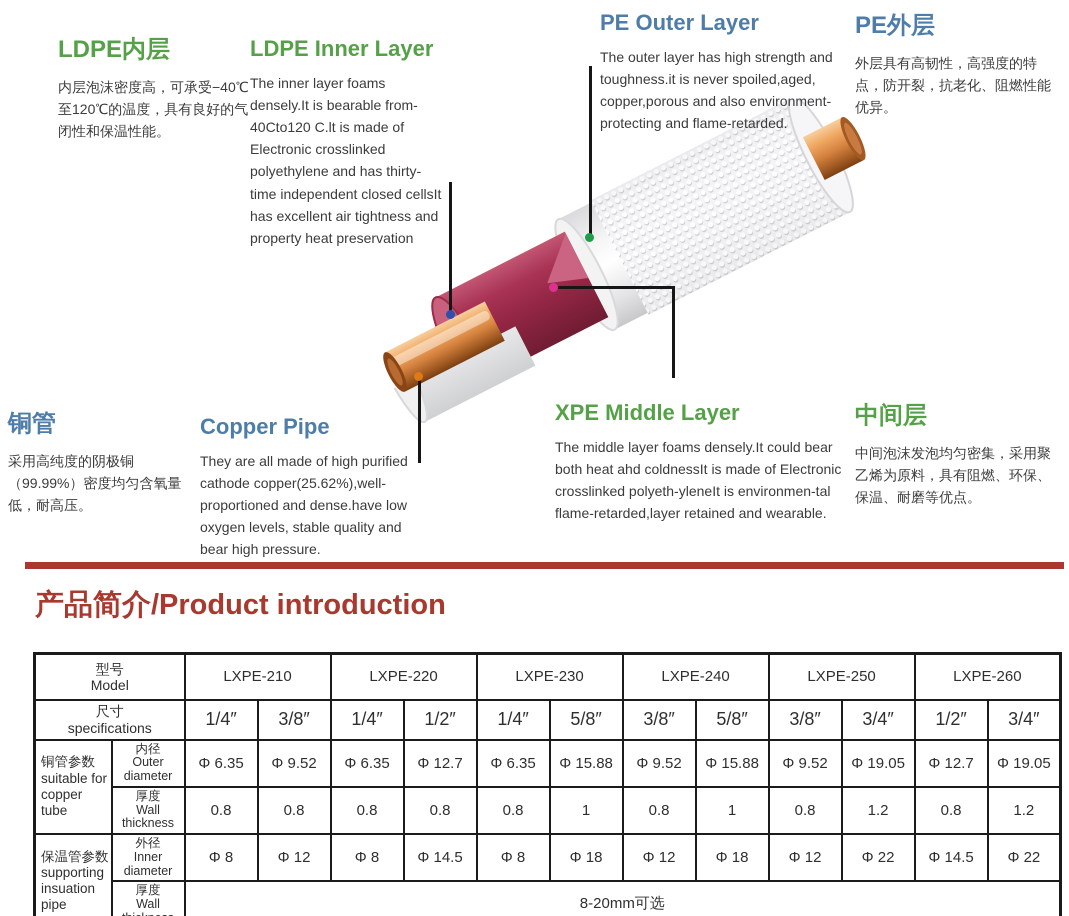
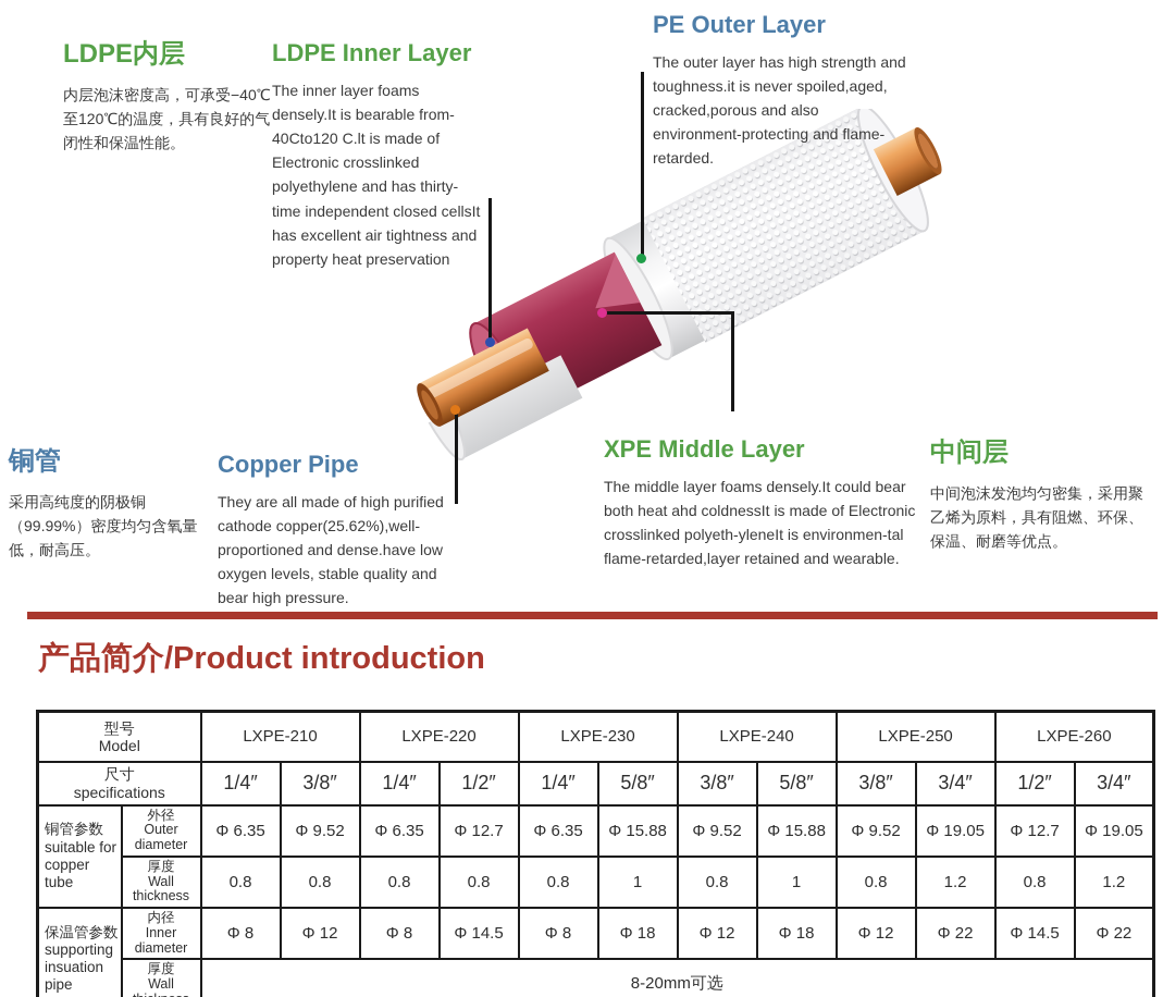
  LDPE内层
  内层泡沫密度高，可承受−40℃至120℃的温度，具有良好的气闭性和保温性能。
  LDPE Inner Layer
  The inner layer foams densely.It is bearable from-40Cto120 C.lt is made of Electronic crosslinked polyethylene and has thirty-time independent closed cellsIt has excellent air tightness and property heat preservation
  PE Outer Layer
- The outer layer has high strength and toughness.it is never spoiled,aged, copper,porous and also environment-protecting and flame-retarded.
+ The outer layer has high strength and toughness.it is never spoiled,aged, cracked,porous and also environment-protecting and flame-retarded.
- PE外层
- 外层具有高韧性，高强度的特点，防开裂，抗老化、阻燃性能优异。
  铜管
  采用高纯度的阴极铜（99.99%）密度均匀含氧量低，耐高压。
  Copper Pipe
  They are all made of high purified cathode copper(25.62%),well-proportioned and dense.have low oxygen levels, stable quality and bear high pressure.
  XPE Middle Layer
  The middle layer foams densely.It could bear both heat ahd coldnessIt is made of Electronic crosslinked polyeth-yleneIt is environmen-tal flame-retarded,layer retained and wearable.
  中间层
  中间泡沫发泡均匀密集，采用聚乙烯为原料，具有阻燃、环保、保温、耐磨等优点。
  产品简介/Product introduction
  型号Model	LXPE-210	LXPE-220	LXPE-230	LXPE-240	LXPE-250	LXPE-260
  尺寸specifications	1/4″	3/8″	1/4″	1/2″	1/4″	5/8″	3/8″	5/8″	3/8″	3/4″	1/2″	3/4″
- 铜管参数suitable for copper tube	内径Outer diameter	Φ 6.35	Φ 9.52	Φ 6.35	Φ 12.7	Φ 6.35	Φ 15.88	Φ 9.52	Φ 15.88	Φ 9.52	Φ 19.05	Φ 12.7	Φ 19.05
+ 铜管参数suitable for copper tube	外径Outer diameter	Φ 6.35	Φ 9.52	Φ 6.35	Φ 12.7	Φ 6.35	Φ 15.88	Φ 9.52	Φ 15.88	Φ 9.52	Φ 19.05	Φ 12.7	Φ 19.05
  厚度Wall thickness	0.8	0.8	0.8	0.8	0.8	1	0.8	1	0.8	1.2	0.8	1.2
- 保温管参数supporting insuation pipe	外径Inner diameter	Φ 8	Φ 12	Φ 8	Φ 14.5	Φ 8	Φ 18	Φ 12	Φ 18	Φ 12	Φ 22	Φ 14.5	Φ 22
+ 保温管参数supporting insuation pipe	内径Inner diameter	Φ 8	Φ 12	Φ 8	Φ 14.5	Φ 8	Φ 18	Φ 12	Φ 18	Φ 12	Φ 22	Φ 14.5	Φ 22
